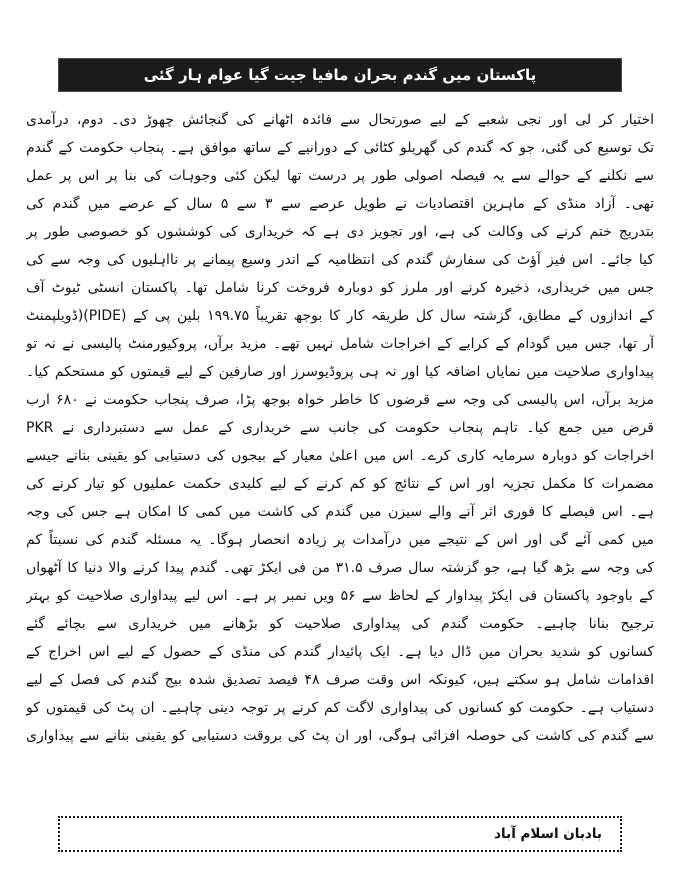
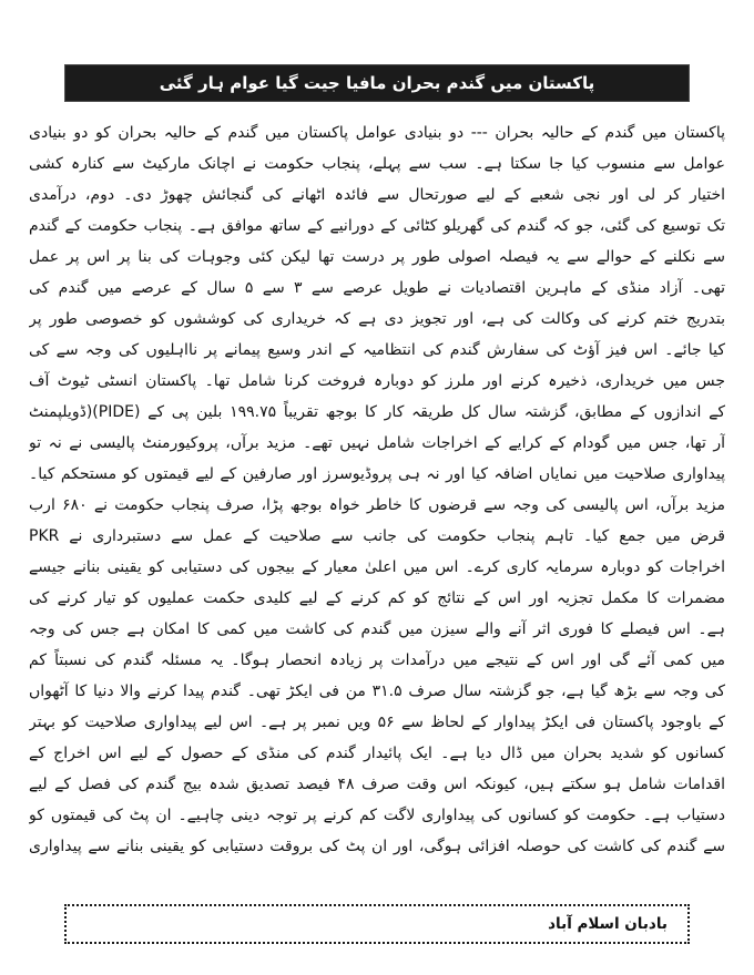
  پاکستان میں گندم بحران مافیا جیت گیا عوام ہار گئی
+ پاکستان میں گندم کے حالیہ بحران --- دو بنیادی عوامل پاکستان میں گندم کے حالیہ بحران کو دو بنیادی
+ عوامل سے منسوب کیا جا سکتا ہے۔ سب سے پہلے، پنجاب حکومت نے اچانک مارکیٹ سے کنارہ کشی
  اختیار کر لی اور نجی شعبے کے لیے صورتحال سے فائدہ اٹھانے کی گنجائش چھوڑ دی۔ دوم، درآمدی
  تک توسیع کی گئی، جو کہ گندم کی گھریلو کٹائی کے دورانیے کے ساتھ موافق ہے۔ پنجاب حکومت کے گندم
  سے نکلنے کے حوالے سے یہ فیصلہ اصولی طور پر درست تھا لیکن کئی وجوہات کی بنا پر اس پر عمل
  تھی۔ آزاد منڈی کے ماہرین اقتصادیات نے طویل عرصے سے ۳ سے ۵ سال کے عرصے میں گندم کی
  بتدریج ختم کرنے کی وکالت کی ہے، اور تجویز دی ہے کہ خریداری کی کوششوں کو خصوصی طور پر
  کیا جائے۔ اس فیز آؤٹ کی سفارش گندم کی انتظامیہ کے اندر وسیع پیمانے پر نااہلیوں کی وجہ سے کی
  جس میں خریداری، ذخیرہ کرنے اور ملرز کو دوبارہ فروخت کرنا شامل تھا۔ پاکستان انسٹی ٹیوٹ آف
  کے اندازوں کے مطابق، گزشتہ سال کل طریقہ کار کا بوجھ تقریباً ۱۹۹.۷۵ بلین پی کے (PIDE)(ڈویلپمنٹ
  آر تھا، جس میں گودام کے کرایے کے اخراجات شامل نہیں تھے۔ مزید برآں، پروکیورمنٹ پالیسی نے نہ تو
  پیداواری صلاحیت میں نمایاں اضافہ کیا اور نہ ہی پروڈیوسرز اور صارفین کے لیے قیمتوں کو مستحکم کیا۔
  مزید برآں، اس پالیسی کی وجہ سے قرضوں کا خاطر خواہ بوجھ پڑا، صرف پنجاب حکومت نے ۶۸۰ ارب
- قرض میں جمع کیا۔ تاہم پنجاب حکومت کی جانب سے خریداری کے عمل سے دستبرداری نے PKR
+ قرض میں جمع کیا۔ تاہم پنجاب حکومت کی جانب سے صلاحیت کے عمل سے دستبرداری نے PKR
  اخراجات کو دوبارہ سرمایہ کاری کرے۔ اس میں اعلیٰ معیار کے بیجوں کی دستیابی کو یقینی بنانے جیسے
  مضمرات کا مکمل تجزیہ اور اس کے نتائج کو کم کرنے کے لیے کلیدی حکمت عملیوں کو تیار کرنے کی
  ہے۔ اس فیصلے کا فوری اثر آنے والے سیزن میں گندم کی کاشت میں کمی کا امکان ہے جس کی وجہ
  میں کمی آئے گی اور اس کے نتیجے میں درآمدات پر زیادہ انحصار ہوگا۔ یہ مسئلہ گندم کی نسبتاً کم
  کی وجہ سے بڑھ گیا ہے، جو گزشتہ سال صرف ۳۱.۵ من فی ایکڑ تھی۔ گندم پیدا کرنے والا دنیا کا آٹھواں
  کے باوجود پاکستان فی ایکڑ پیداوار کے لحاظ سے ۵۶ ویں نمبر پر ہے۔ اس لیے پیداواری صلاحیت کو بہتر
- ترجیح بنانا چاہیے۔ حکومت گندم کی پیداواری صلاحیت کو بڑھانے میں خریداری سے بچائے گئے
  کسانوں کو شدید بحران میں ڈال دیا ہے۔ ایک پائیدار گندم کی منڈی کے حصول کے لیے اس اخراج کے
  اقدامات شامل ہو سکتے ہیں، کیونکہ اس وقت صرف ۴۸ فیصد تصدیق شدہ بیج گندم کی فصل کے لیے
  دستیاب ہے۔ حکومت کو کسانوں کی پیداواری لاگت کم کرنے پر توجہ دینی چاہیے۔ ان پٹ کی قیمتوں کو
  سے گندم کی کاشت کی حوصلہ افزائی ہوگی، اور ان پٹ کی بروقت دستیابی کو یقینی بنانے سے پیداواری
  بادبان اسلام آباد
